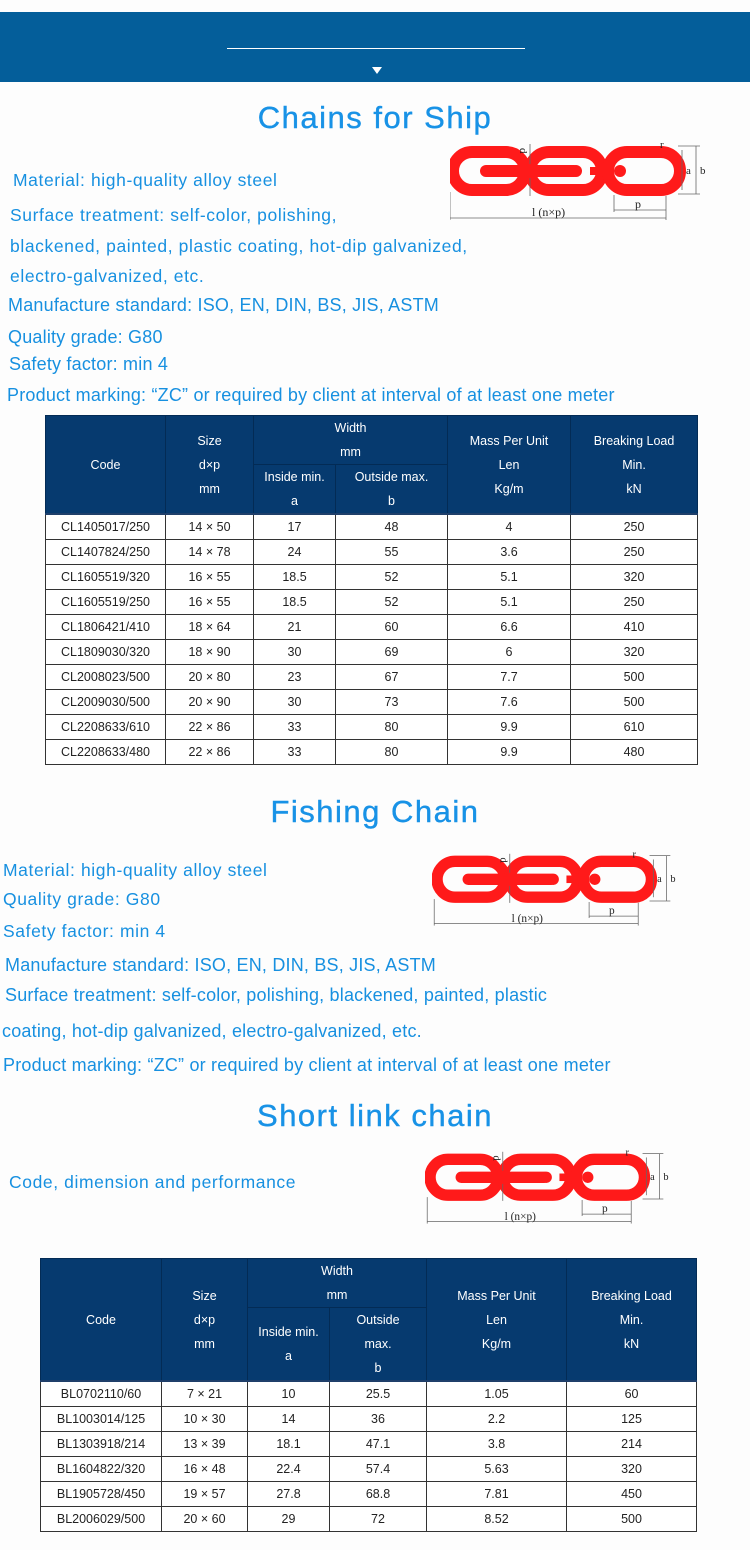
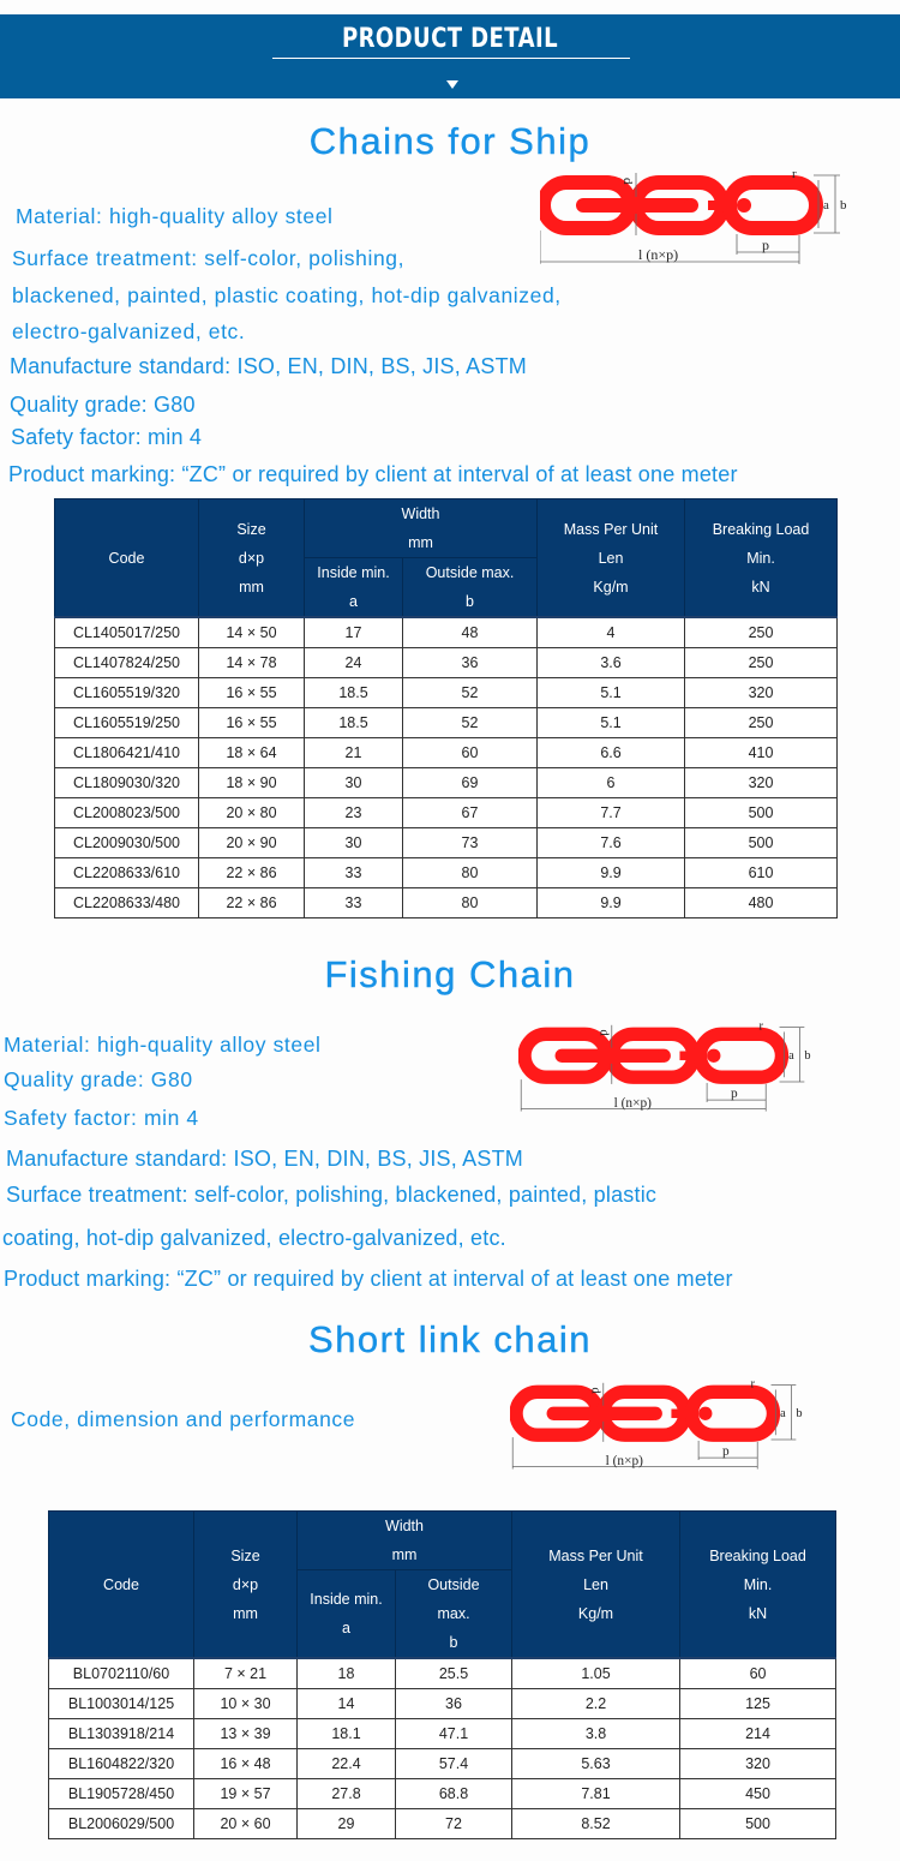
+ PRODUCT DETAIL
  Chains for Ship
  Material: high-quality alloy steel
  Surface treatment: self-color, polishing,
  blackened, painted, plastic coating, hot-dip galvanized,
  electro-galvanized, etc.
  Manufacture standard: ISO, EN, DIN, BS, JIS, ASTM
  Quality grade: G80
  Safety factor: min 4
  Product marking: “ZC” or required by client at interval of at least one meter
  r
  a
  b
  p
  l (n×p)
  Code	Sized×pmm	Widthmm	Mass Per UnitLenKg/m	Breaking LoadMin.kN
  Inside min.a	Outside max.b
  CL1405017/250	14 × 50	17	48	4	250
- CL1407824/250	14 × 78	24	55	3.6	250
+ CL1407824/250	14 × 78	24	36	3.6	250
  CL1605519/320	16 × 55	18.5	52	5.1	320
  CL1605519/250	16 × 55	18.5	52	5.1	250
  CL1806421/410	18 × 64	21	60	6.6	410
  CL1809030/320	18 × 90	30	69	6	320
  CL2008023/500	20 × 80	23	67	7.7	500
  CL2009030/500	20 × 90	30	73	7.6	500
  CL2208633/610	22 × 86	33	80	9.9	610
  CL2208633/480	22 × 86	33	80	9.9	480
  Fishing Chain
  Material: high-quality alloy steel
  Quality grade: G80
  Safety factor: min 4
  Manufacture standard: ISO, EN, DIN, BS, JIS, ASTM
  Surface treatment: self-color, polishing, blackened, painted, plastic
  coating, hot-dip galvanized, electro-galvanized, etc.
  Product marking: “ZC” or required by client at interval of at least one meter
  r
  a
  b
  p
  l (n×p)
  Short link chain
  Code, dimension and performance
  r
  a
  b
  p
  l (n×p)
  Code	Sized×pmm	Widthmm	Mass Per UnitLenKg/m	Breaking LoadMin.kN
  Inside min.a	Outsidemax.b
- BL0702110/60	7 × 21	10	25.5	1.05	60
+ BL0702110/60	7 × 21	18	25.5	1.05	60
  BL1003014/125	10 × 30	14	36	2.2	125
  BL1303918/214	13 × 39	18.1	47.1	3.8	214
  BL1604822/320	16 × 48	22.4	57.4	5.63	320
  BL1905728/450	19 × 57	27.8	68.8	7.81	450
  BL2006029/500	20 × 60	29	72	8.52	500
